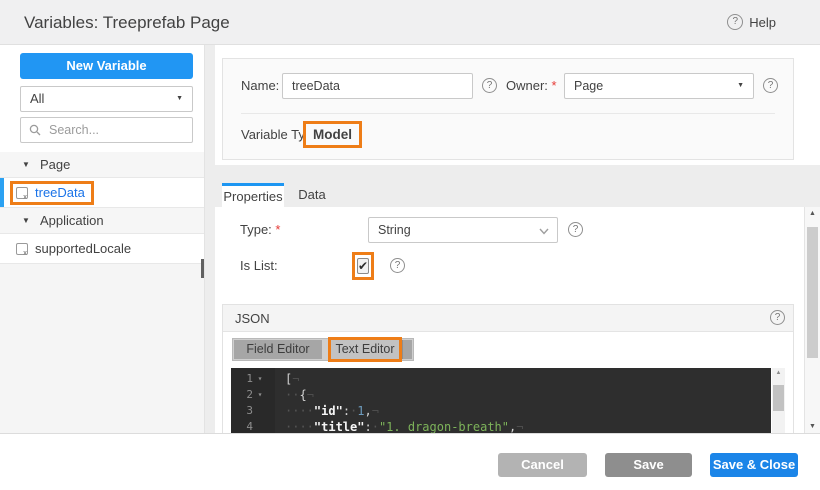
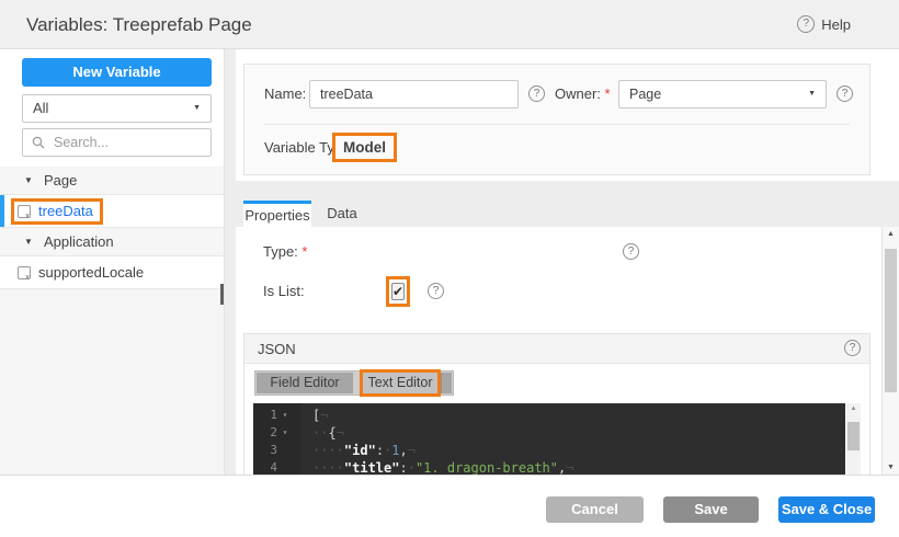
  Variables: Treeprefab Page
  ?
  Help
  New Variable
  All
  Search...
  ▼
  Page
  treeData
  ▼
  Application
  supportedLocale
  Name:
  treeData
  ?
  Owner: *
  Page
  ?
  Variable Ty
  Model
  Properties
  Data
  Type: *
- String
  ?
  Is List:
  ✔
  ?
  JSON
  ?
  Field Editor
  Text Editor
  1
  ▾
  2
  ▾
  3
  4
  [¬
  ··{¬
  ····"id":·1,¬
  ····"title":·"1. dragon-breath",¬
  Cancel
  Save
  Save & Close
